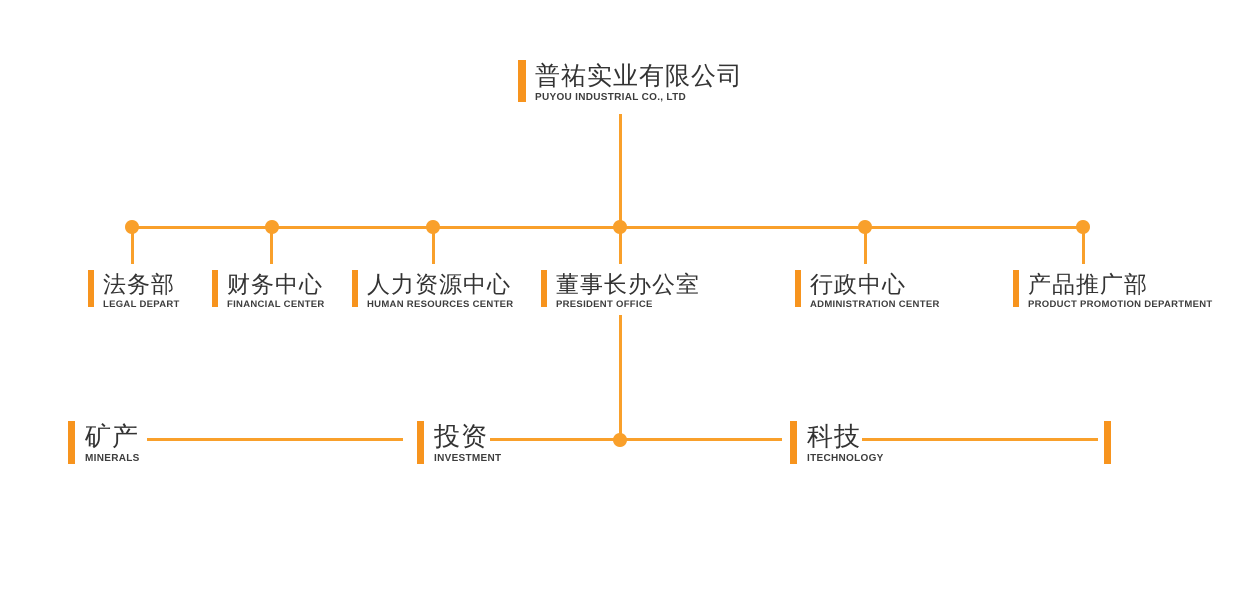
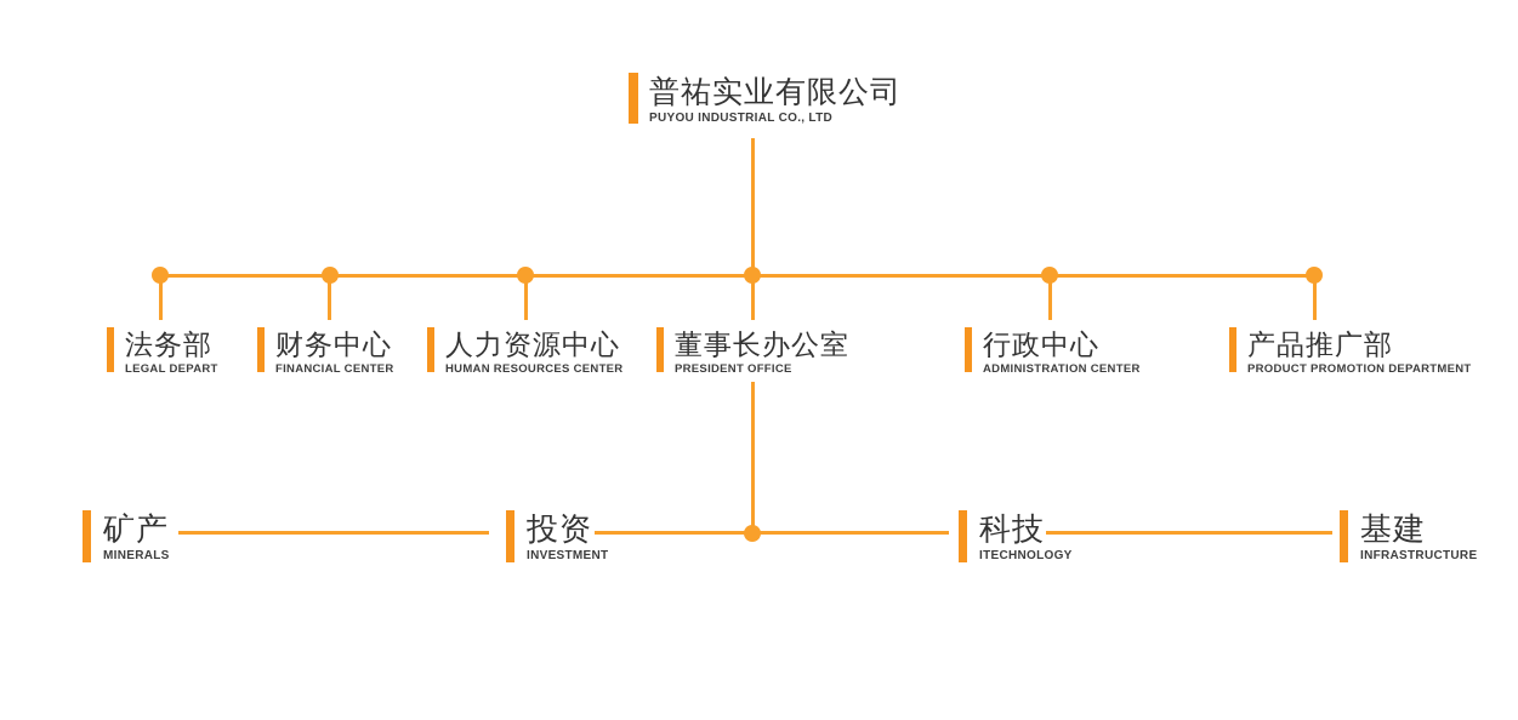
  普祐实业有限公司
  PUYOU INDUSTRIAL CO., LTD
  法务部
  LEGAL DEPART
  财务中心
  FINANCIAL CENTER
  人力资源中心
  HUMAN RESOURCES CENTER
  董事长办公室
  PRESIDENT OFFICE
  行政中心
  ADMINISTRATION CENTER
  产品推广部
  PRODUCT PROMOTION DEPARTMENT
  矿产
  MINERALS
  投资
  INVESTMENT
  科技
  ITECHNOLOGY
+ 基建
+ INFRASTRUCTURE
